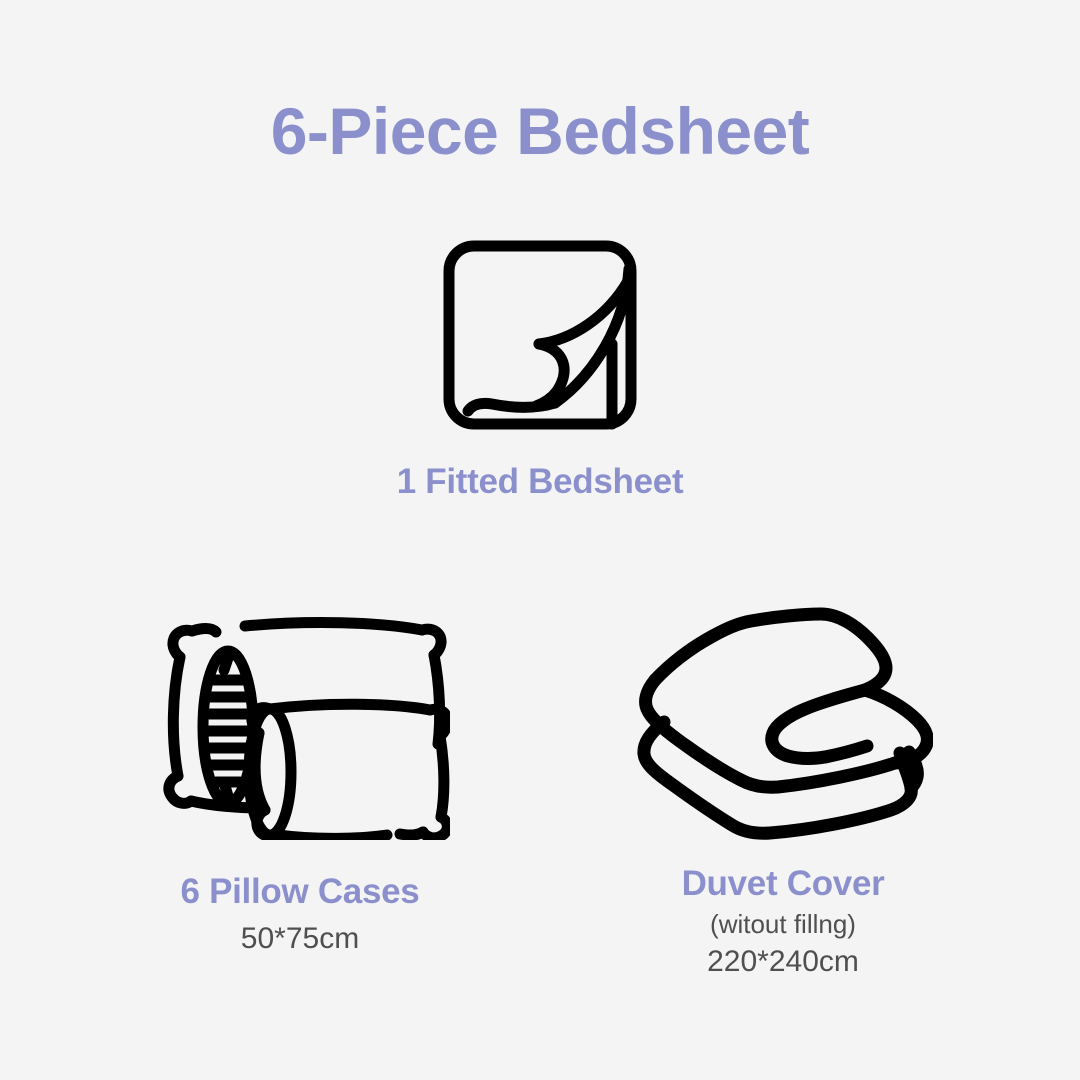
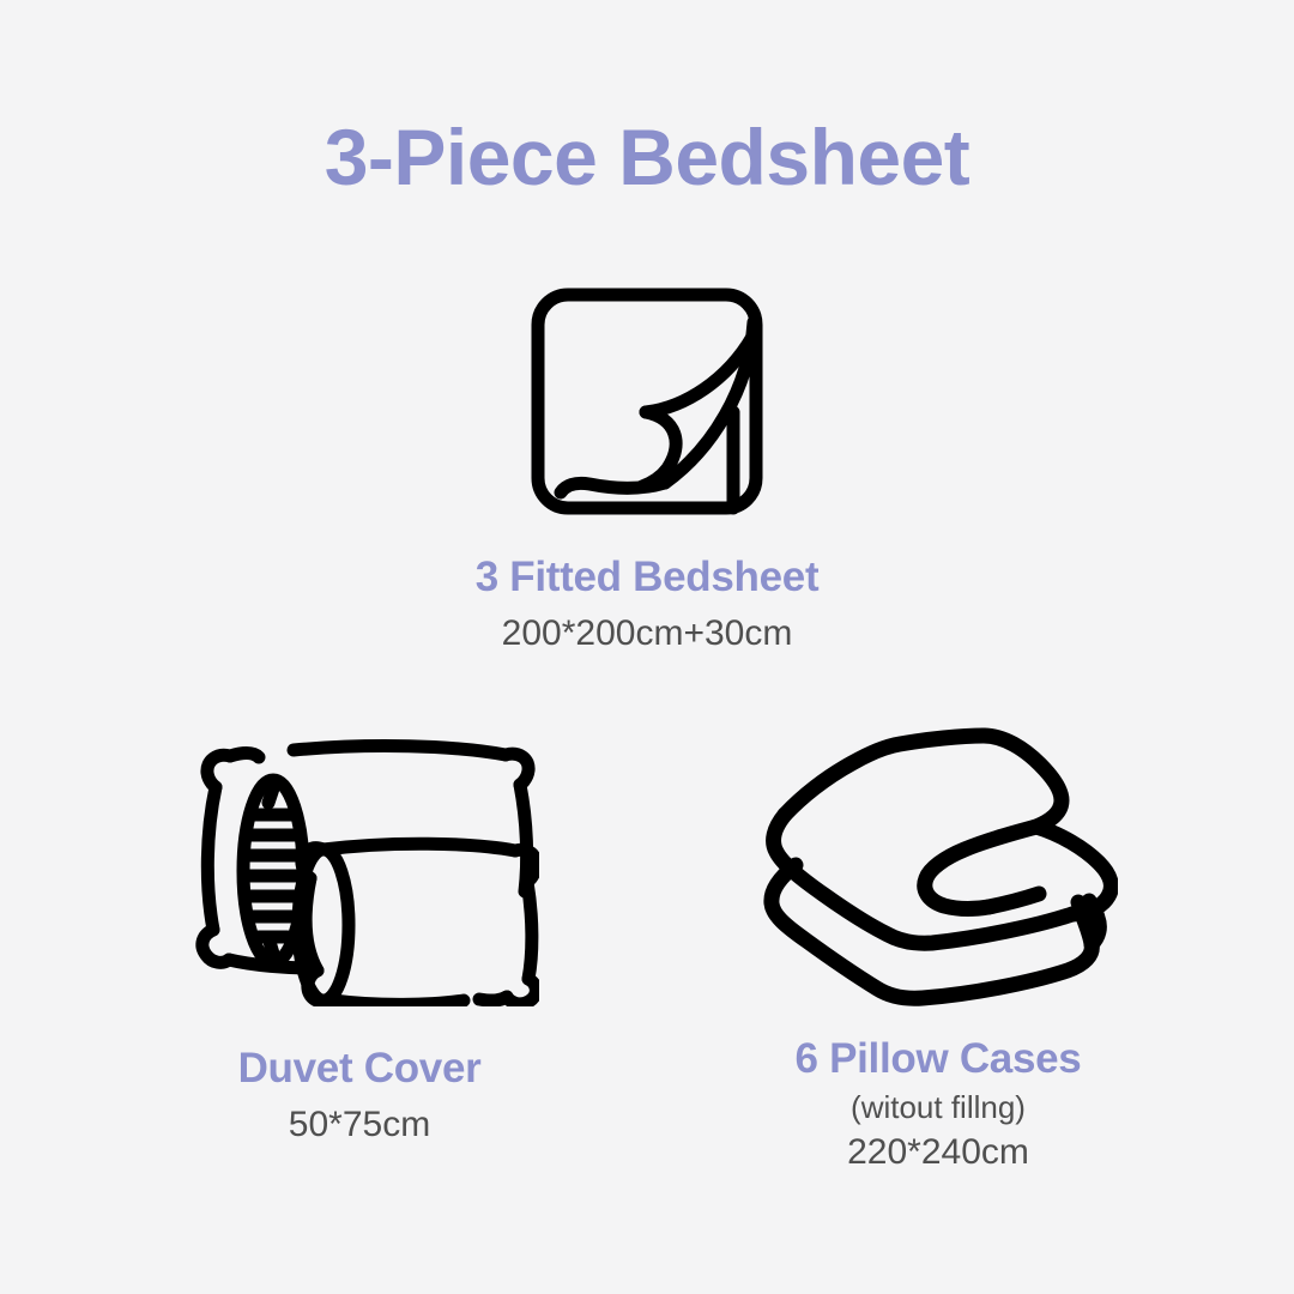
- 6-Piece Bedsheet
+ 3-Piece Bedsheet
- 1 Fitted Bedsheet
+ 3 Fitted Bedsheet
+ 200*200cm+30cm
- 6 Pillow Cases
+ Duvet Cover
  50*75cm
- Duvet Cover
+ 6 Pillow Cases
  (witout fillng)
  220*240cm
